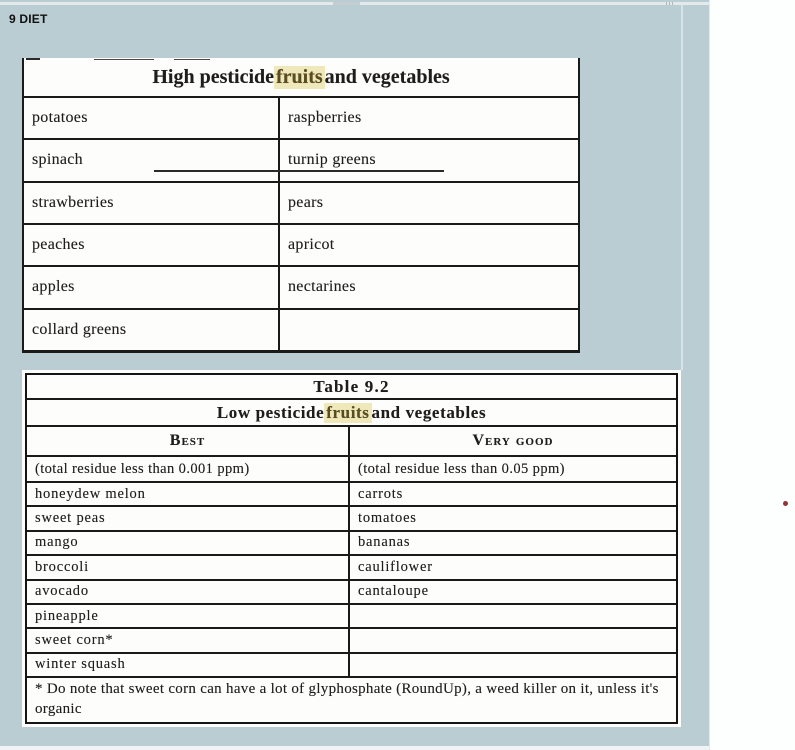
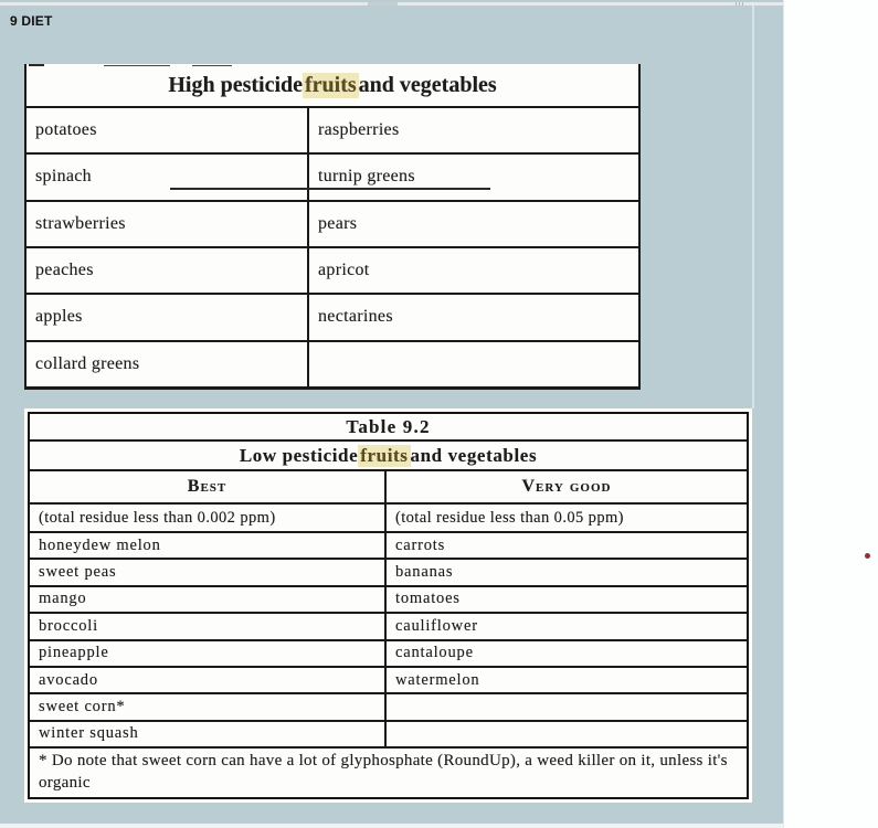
  9 DIET
  High pesticide
  fruits
  and vegetables
  potatoes
  raspberries
  spinach
  turnip greens
  strawberries
  pears
  peaches
  apricot
  apples
  nectarines
  collard greens
  Table 9.2
  Low pesticide
  fruits
  and vegetables
  Best
  Very good
- (total residue less than 0.001 ppm)
+ (total residue less than 0.002 ppm)
  (total residue less than 0.05 ppm)
  honeydew melon
  carrots
  sweet peas
- tomatoes
+ bananas
  mango
- bananas
+ tomatoes
  broccoli
  cauliflower
- avocado
+ pineapple
  cantaloupe
- pineapple
+ avocado
+ watermelon
  sweet corn*
  winter squash
  * Do note that sweet corn can have a lot of glyphosphate (RoundUp), a weed killer on it, unless it's organic
